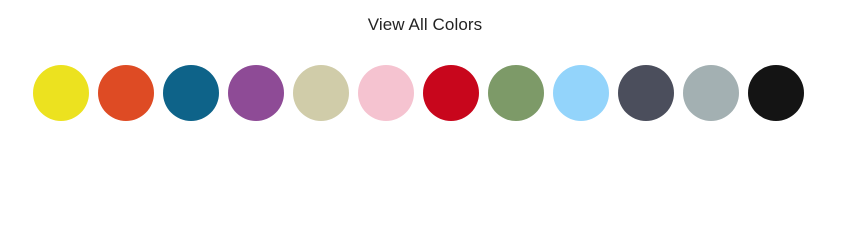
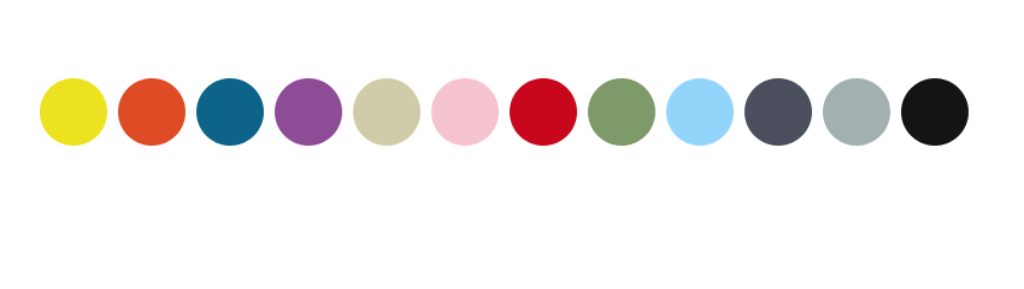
- View All Colors
